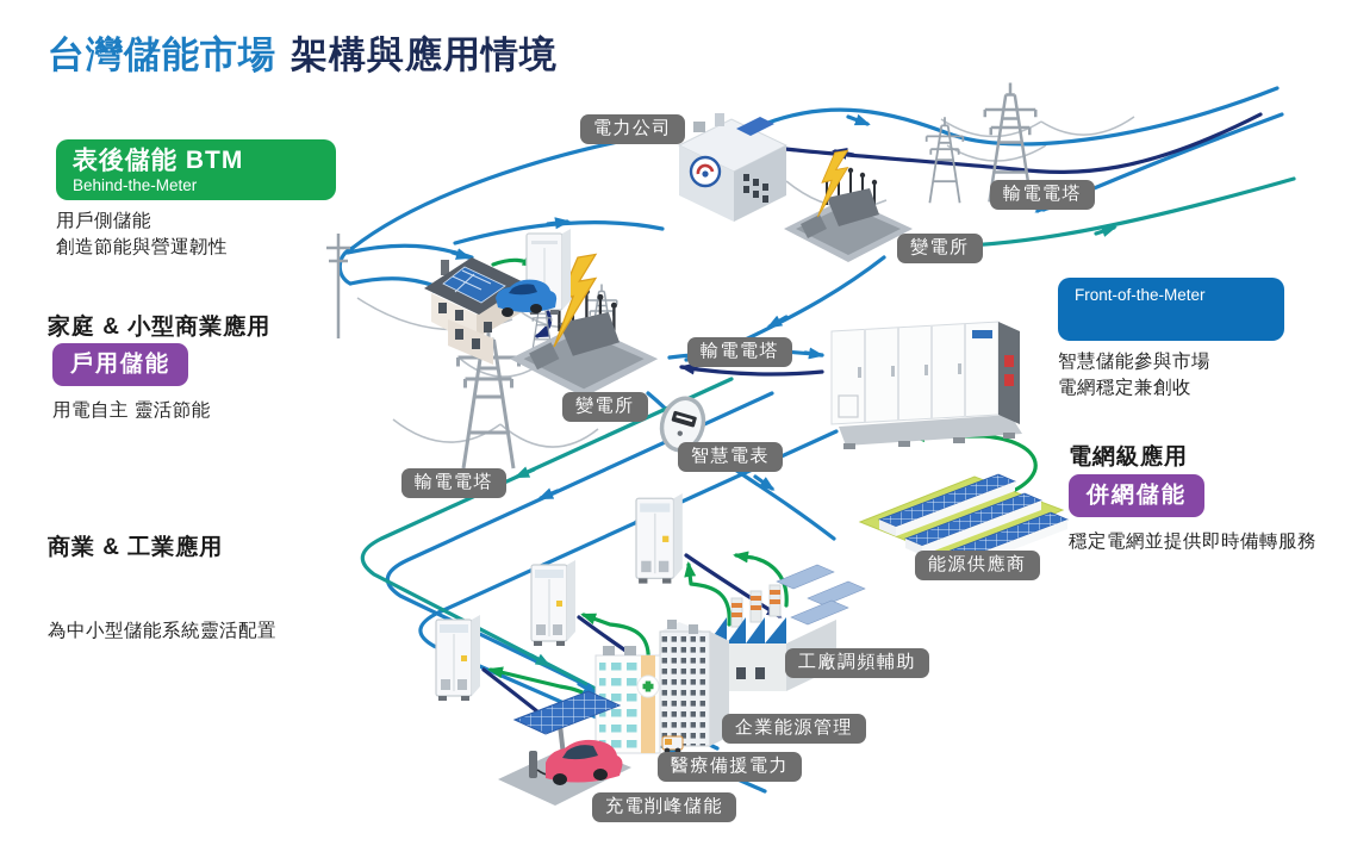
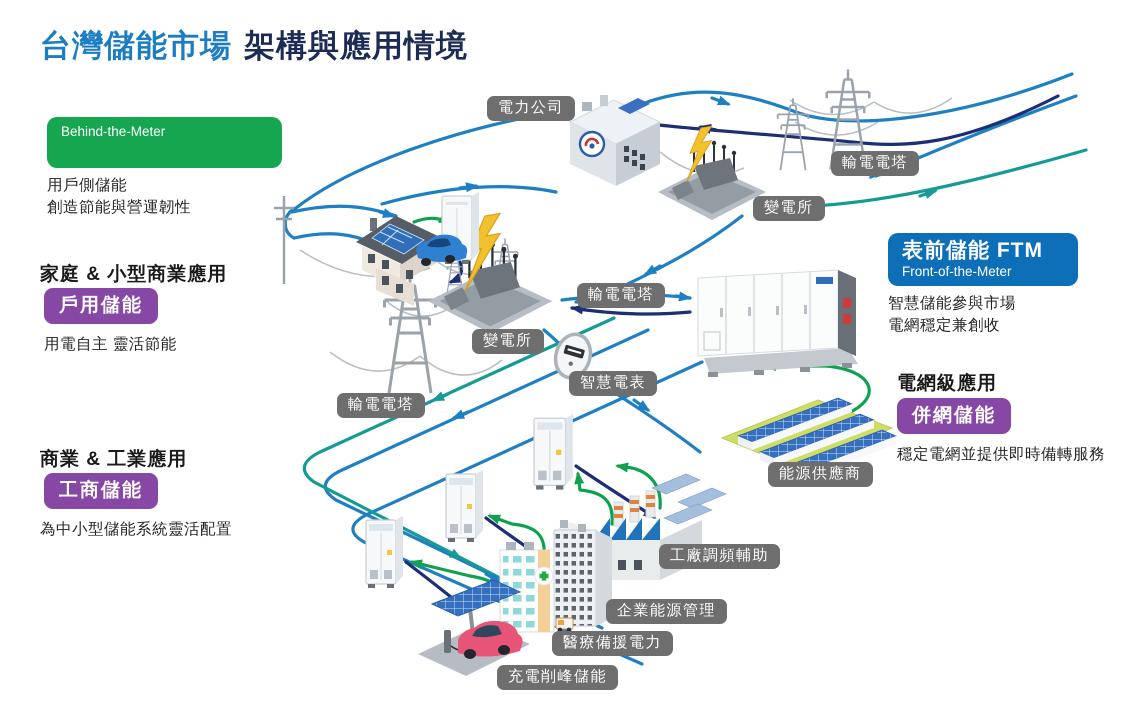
  台灣儲能市場 架構與應用情境
- 表後儲能 BTM
  Behind-the-Meter
  用戶側儲能
  創造節能與營運韌性
  家庭 & 小型商業應用
  戶用儲能
  用電自主 靈活節能
  商業 & 工業應用
+ 工商儲能
  為中小型儲能系統靈活配置
+ 表前儲能 FTM
  Front-of-the-Meter
  智慧儲能參與市場
  電網穩定兼創收
  電網級應用
  併網儲能
  穩定電網並提供即時備轉服務
  電力公司
  輸電電塔
  變電所
  輸電電塔
  變電所
  智慧電表
  輸電電塔
  能源供應商
  工廠調頻輔助
  企業能源管理
  醫療備援電力
  充電削峰儲能
